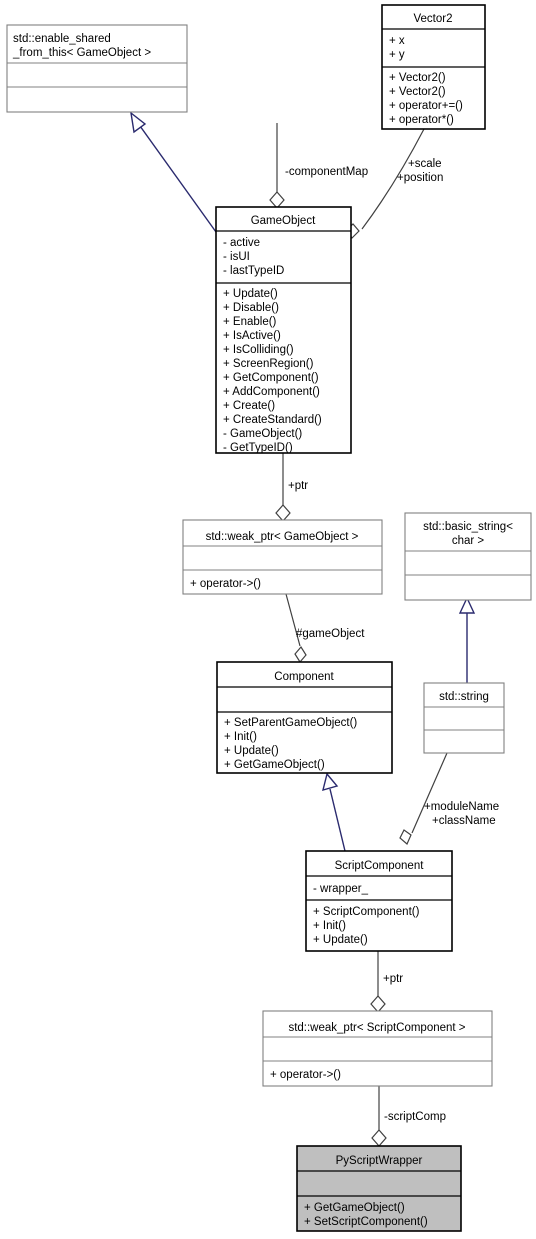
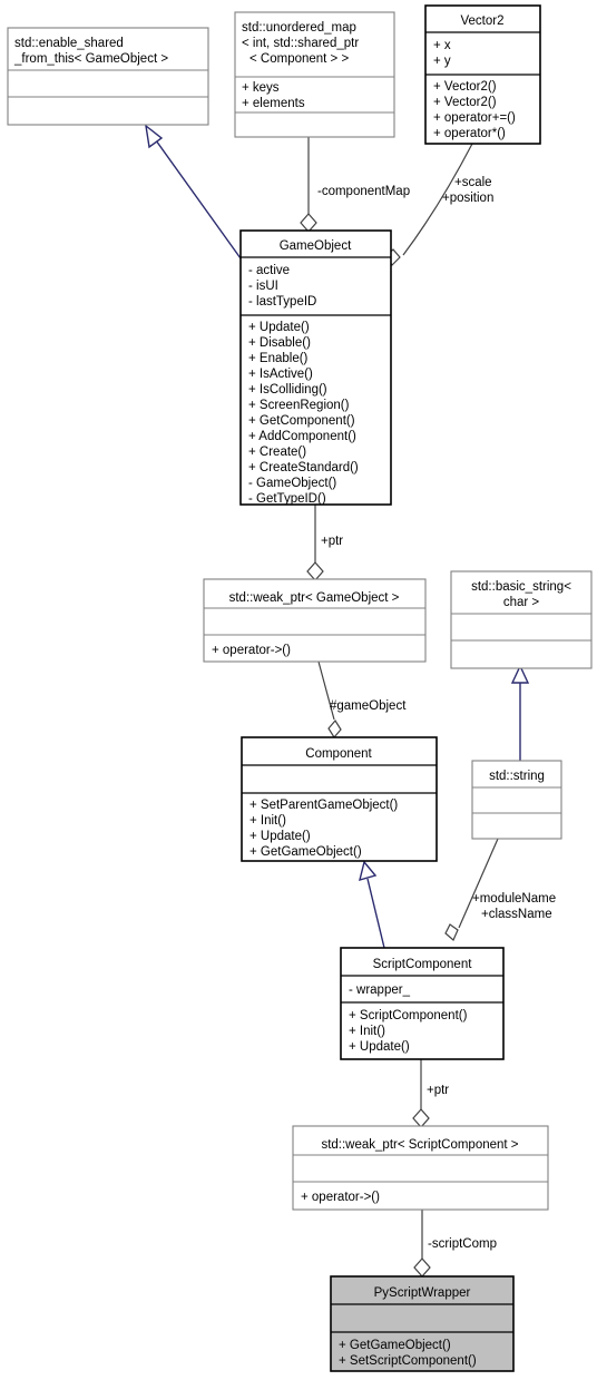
  -componentMap
  +scale
  +position
  +ptr
  #gameObject
  +moduleName
  +className
  +ptr
  -scriptComp
  std::enable_shared
  _from_this< GameObject >
+ std::unordered_map
+ < int, std::shared_ptr
+ < Component > >
+ + keys
+ + elements
  Vector2
  + x
  + y
  + Vector2()
  + Vector2()
  + operator+=()
  + operator*()
  GameObject
  - active
  - isUI
  - lastTypeID
  + Update()
  + Disable()
  + Enable()
  + IsActive()
  + IsColliding()
  + ScreenRegion()
  + GetComponent()
  + AddComponent()
  + Create()
  + CreateStandard()
  - GameObject()
  - GetTypeID()
  std::weak_ptr< GameObject >
  + operator->()
  std::basic_string<
  char >
  Component
  + SetParentGameObject()
  + Init()
  + Update()
  + GetGameObject()
  std::string
  ScriptComponent
  - wrapper_
  + ScriptComponent()
  + Init()
  + Update()
  std::weak_ptr< ScriptComponent >
  + operator->()
  PyScriptWrapper
  + GetGameObject()
  + SetScriptComponent()
